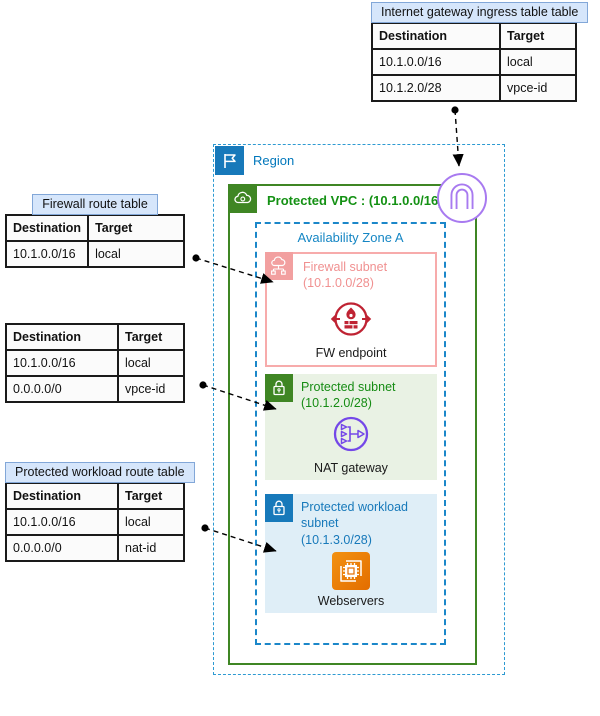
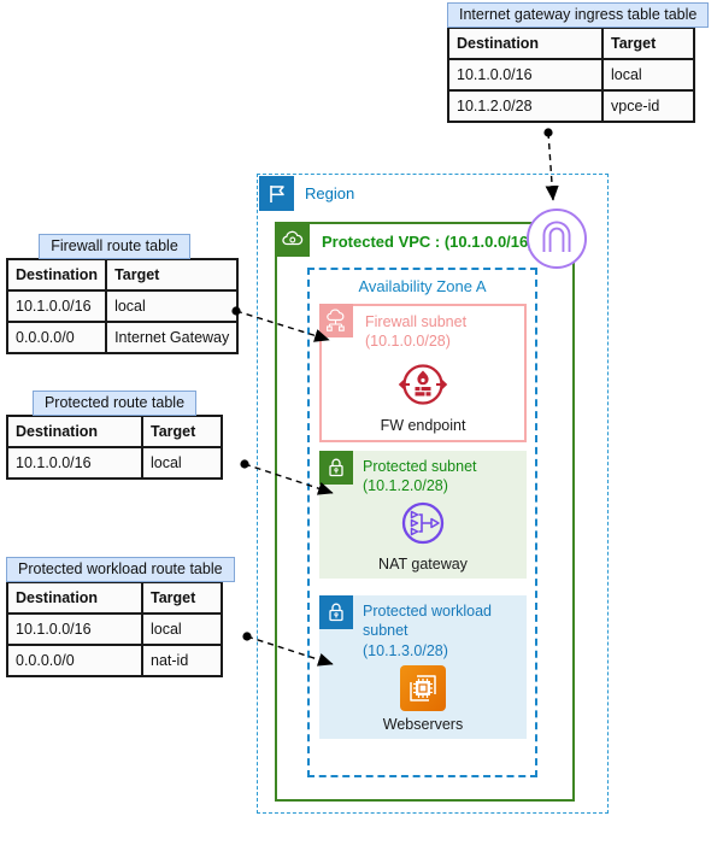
  Internet gateway ingress table table
  Destination	Target
  10.1.0.0/16	local
  10.1.2.0/28	vpce-id
  Firewall route table
  Destination	Target
  10.1.0.0/16	local
+ 0.0.0.0/0	Internet Gateway
+ Protected route table
  Destination	Target
  10.1.0.0/16	local
- 0.0.0.0/0	vpce-id
  Protected workload route table
  Destination	Target
  10.1.0.0/16	local
  0.0.0.0/0	nat-id
  Region
  Protected VPC : (10.1.0.0/16
  Availability Zone A
  Firewall subnet
  (10.1.0.0/28)
  FW endpoint
  Protected subnet
  (10.1.2.0/28)
  NAT gateway
  Protected workload subnet
  (10.1.3.0/28)
  Webservers
